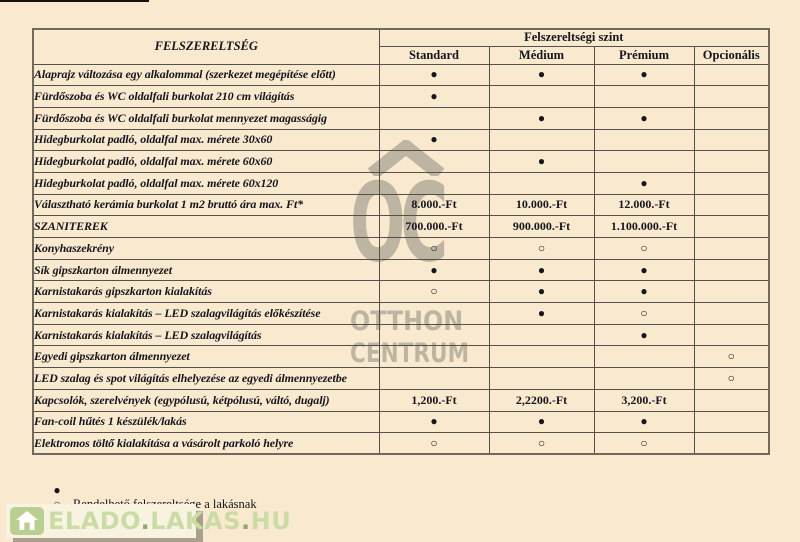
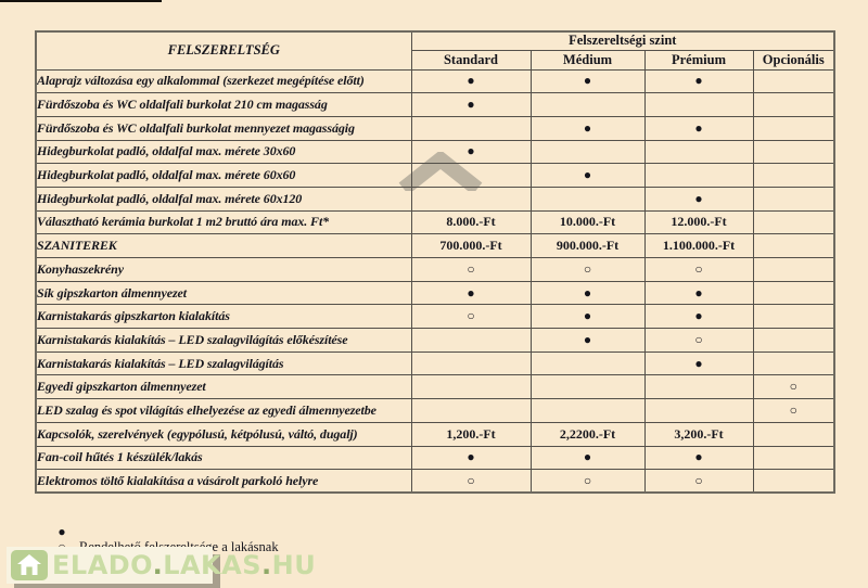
- OC
- OTTHON
- CENTRUM
  FELSZERELTSÉG	Felszereltségi szint
  Standard	Médium	Prémium	Opcionális
  Alaprajz változása egy alkalommal (szerkezet megépítése előtt)	●	●	●
- Fürdőszoba és WC oldalfali burkolat 210 cm világítás	●
+ Fürdőszoba és WC oldalfali burkolat 210 cm magasság	●
  Fürdőszoba és WC oldalfali burkolat mennyezet magasságig		●	●
  Hidegburkolat padló, oldalfal max. mérete 30x60	●
  Hidegburkolat padló, oldalfal max. mérete 60x60		●
  Hidegburkolat padló, oldalfal max. mérete 60x120			●
  Választható kerámia burkolat 1 m2 bruttó ára max. Ft*	8.000.-Ft	10.000.-Ft	12.000.-Ft
  SZANITEREK	700.000.-Ft	900.000.-Ft	1.100.000.-Ft
  Konyhaszekrény	○	○	○
  Sík gipszkarton álmennyezet	●	●	●
  Karnistakarás gipszkarton kialakítás	○	●	●
  Karnistakarás kialakítás – LED szalagvilágítás előkészítése		●	○
  Karnistakarás kialakítás – LED szalagvilágítás			●
  Egyedi gipszkarton álmennyezet				○
  LED szalag és spot világítás elhelyezése az egyedi álmennyezetbe				○
  Kapcsolók, szerelvények (egypólusú, kétpólusú, váltó, dugalj)	1,200.-Ft	2,2200.-Ft	3,200.-Ft
  Fan-coil hűtés 1 készülék/lakás	●	●	●
  Elektromos töltő kialakítása a vásárolt parkoló helyre	○	○	○
  ●
  ELADO.LAKAS.HU
